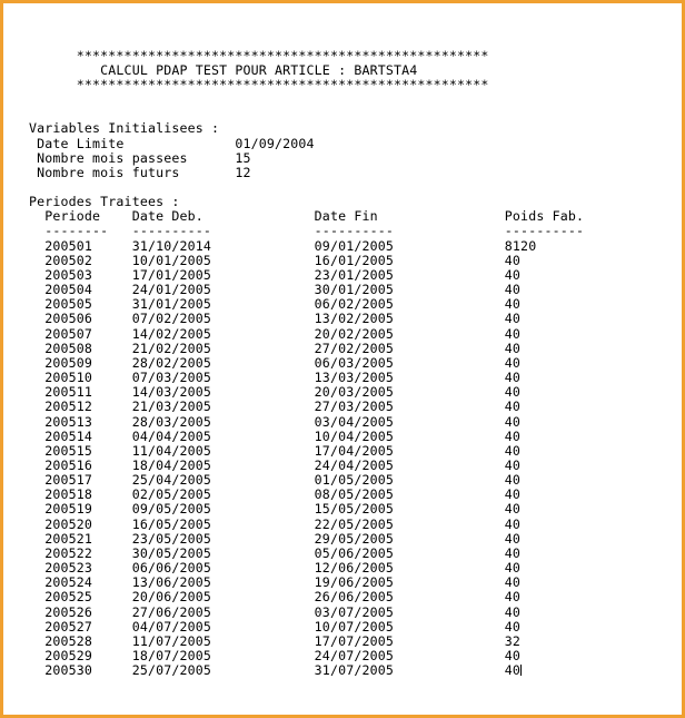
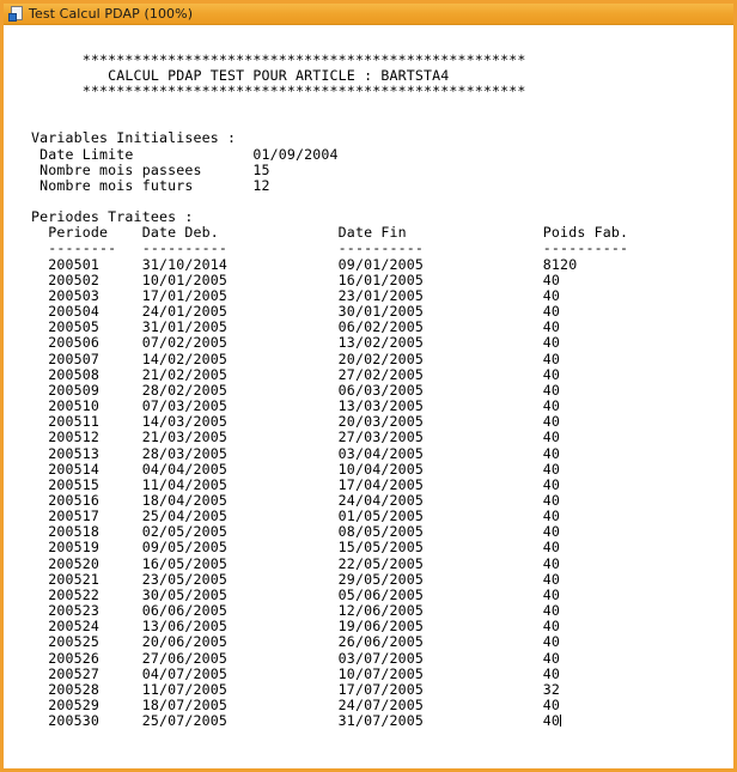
+ Test Calcul PDAP (100%)
  **************************************************** CALCUL PDAP TEST POUR ARTICLE : BARTSTA4 **************************************************** Variables Initialisees :
  Date Limite 01/09/2004
  Nombre mois passees 15
  Nombre mois futurs 12
  Periodes Traitees :
  Periode Date Deb. Date Fin Poids Fab.
  -------- ---------- ---------- ----------
  200501 31/10/2014 09/01/2005 8120
  200502 10/01/2005 16/01/2005 40
  200503 17/01/2005 23/01/2005 40
  200504 24/01/2005 30/01/2005 40
  200505 31/01/2005 06/02/2005 40
  200506 07/02/2005 13/02/2005 40
  200507 14/02/2005 20/02/2005 40
  200508 21/02/2005 27/02/2005 40
  200509 28/02/2005 06/03/2005 40
  200510 07/03/2005 13/03/2005 40
  200511 14/03/2005 20/03/2005 40
  200512 21/03/2005 27/03/2005 40
  200513 28/03/2005 03/04/2005 40
  200514 04/04/2005 10/04/2005 40
  200515 11/04/2005 17/04/2005 40
  200516 18/04/2005 24/04/2005 40
  200517 25/04/2005 01/05/2005 40
  200518 02/05/2005 08/05/2005 40
  200519 09/05/2005 15/05/2005 40
  200520 16/05/2005 22/05/2005 40
  200521 23/05/2005 29/05/2005 40
  200522 30/05/2005 05/06/2005 40
  200523 06/06/2005 12/06/2005 40
  200524 13/06/2005 19/06/2005 40
  200525 20/06/2005 26/06/2005 40
  200526 27/06/2005 03/07/2005 40
  200527 04/07/2005 10/07/2005 40
  200528 11/07/2005 17/07/2005 32
  200529 18/07/2005 24/07/2005 40
  200530 25/07/2005 31/07/2005 40
